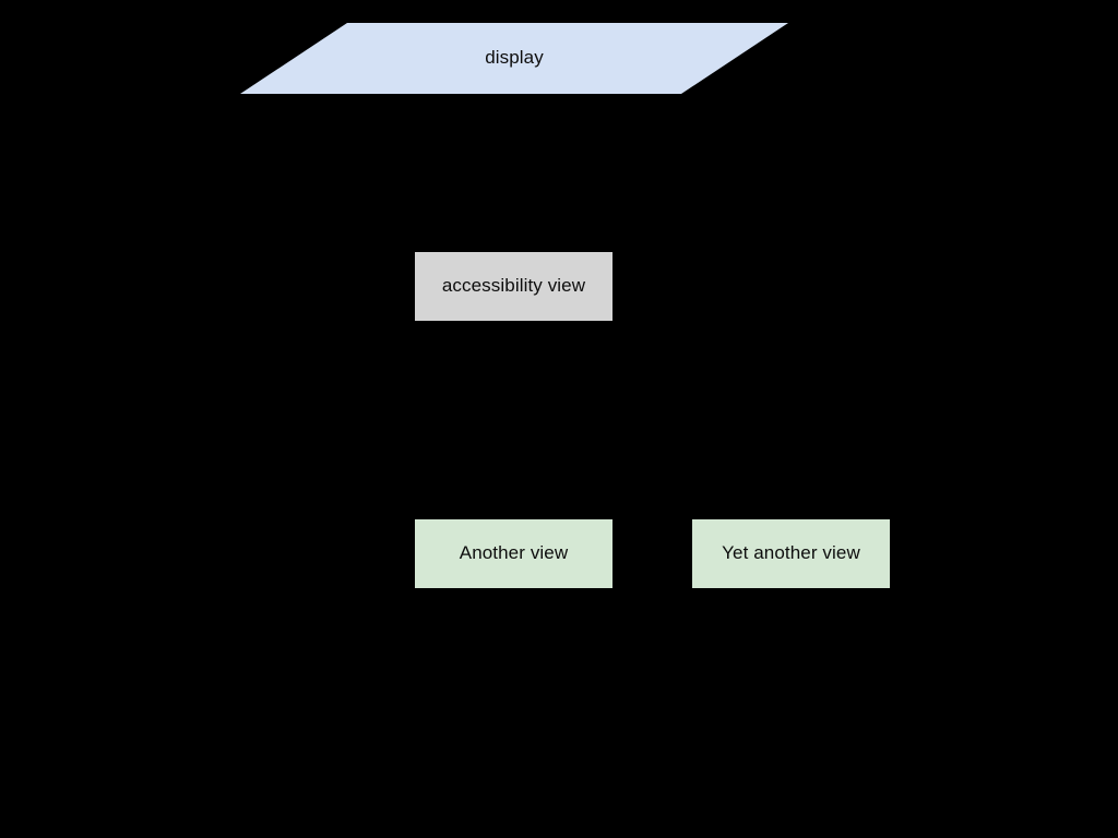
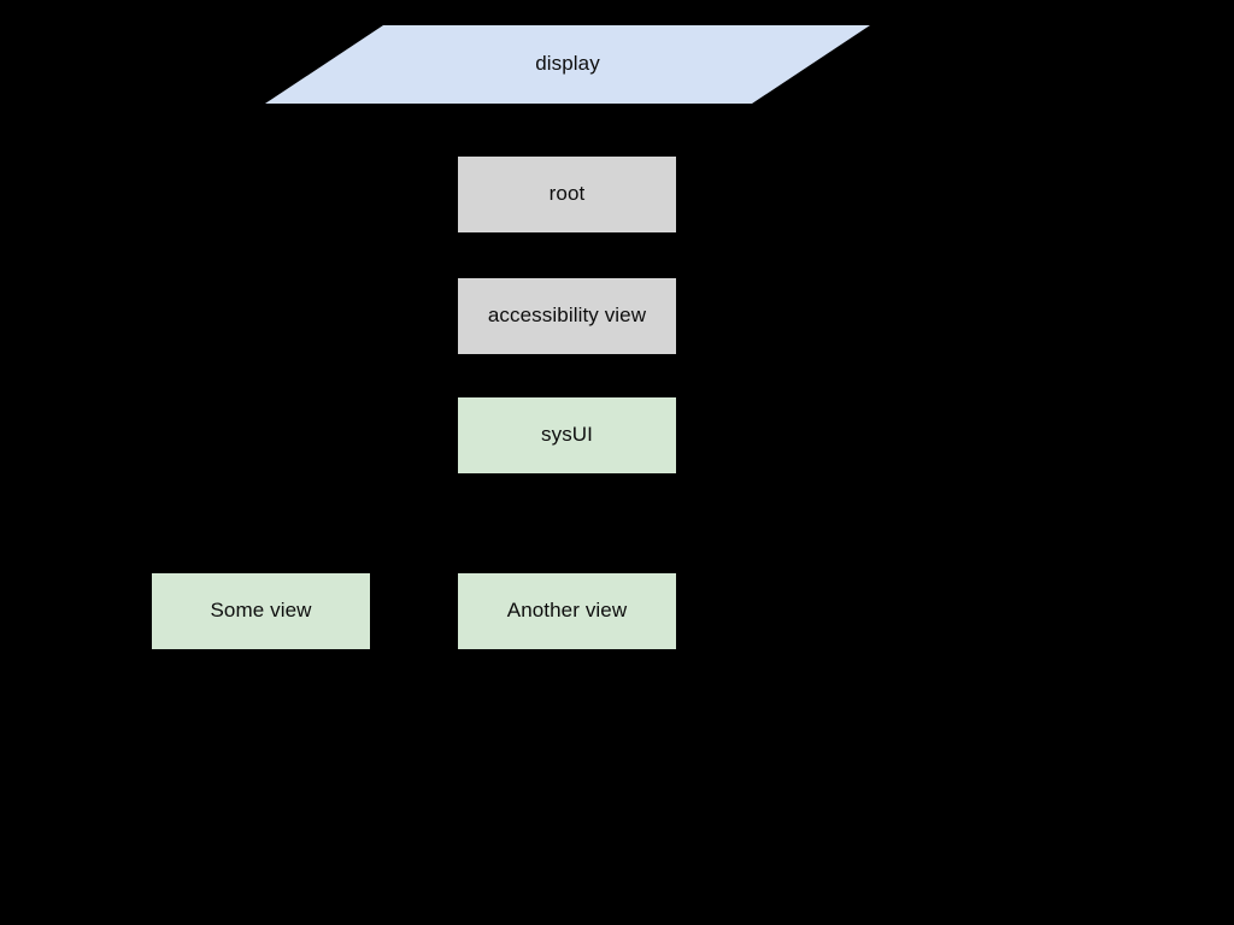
  display
+ root
  accessibility view
+ sysUI
+ Some view
  Another view
- Yet another view
